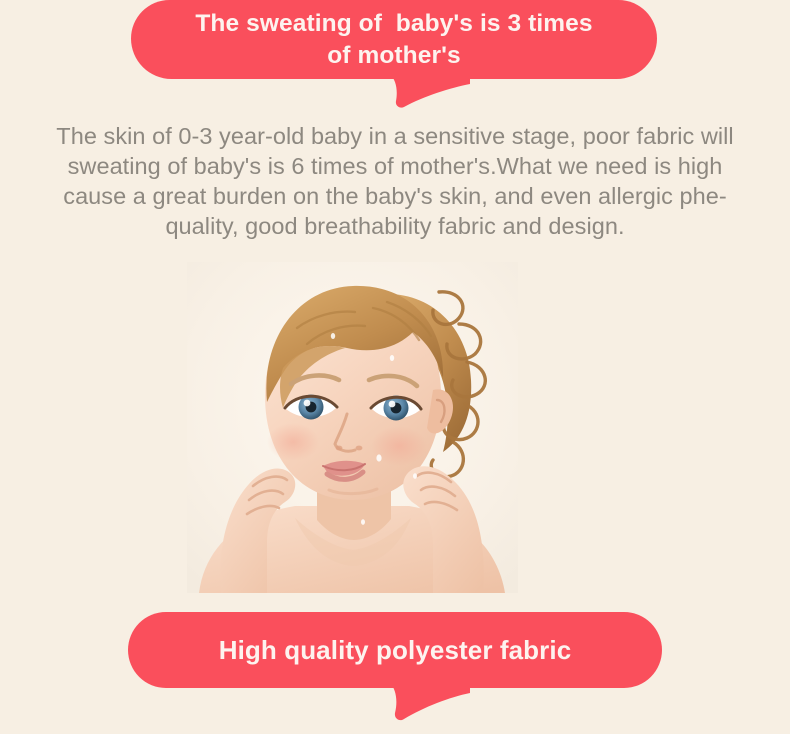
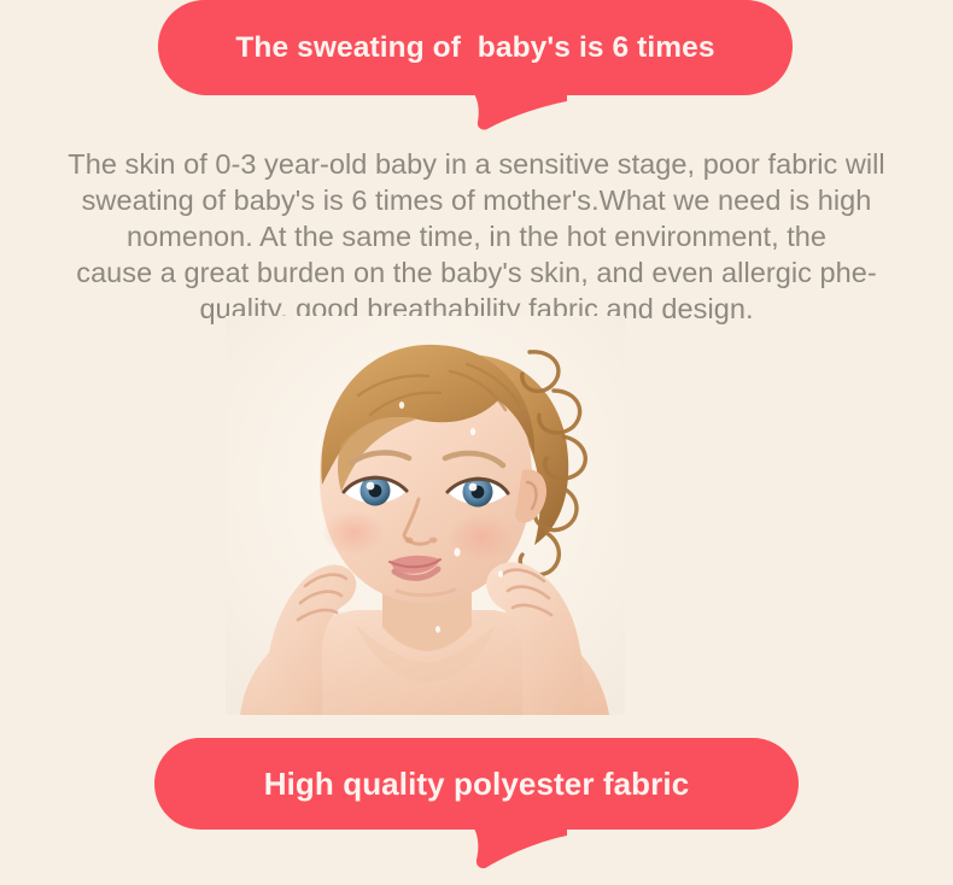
- The sweating of baby's is 3 times
+ The sweating of baby's is 6 times
- of mother's
  The skin of 0-3 year-old baby in a sensitive stage, poor fabric will
  sweating of baby's is 6 times of mother's.What we need is high
+ nomenon. At the same time, in the hot environment, the
  cause a great burden on the baby's skin, and even allergic phe-
  quality, good breathability fabric and design.
  High quality polyester fabric
